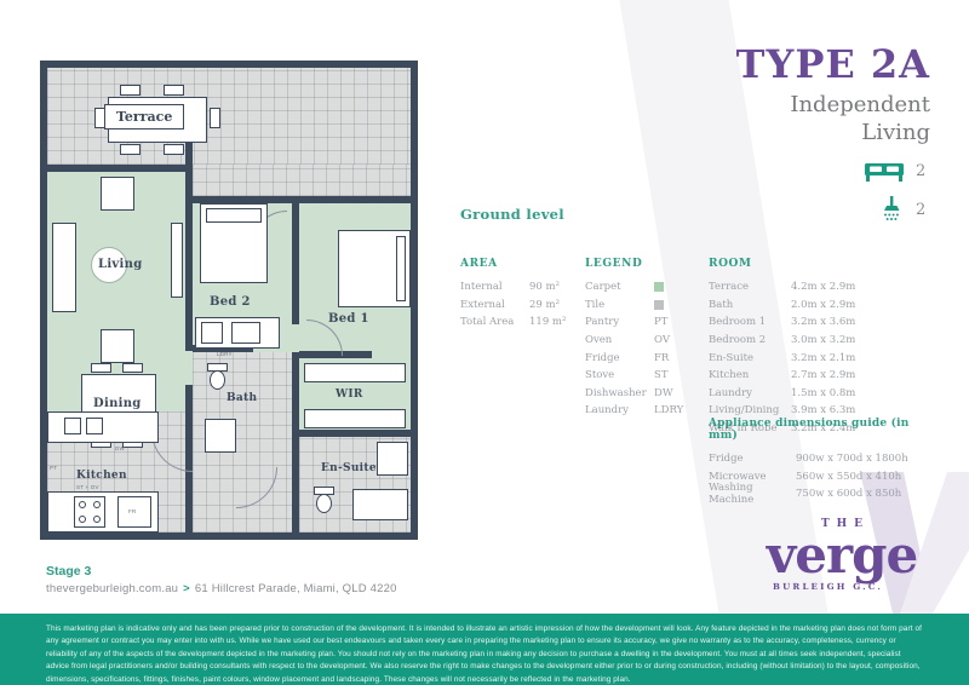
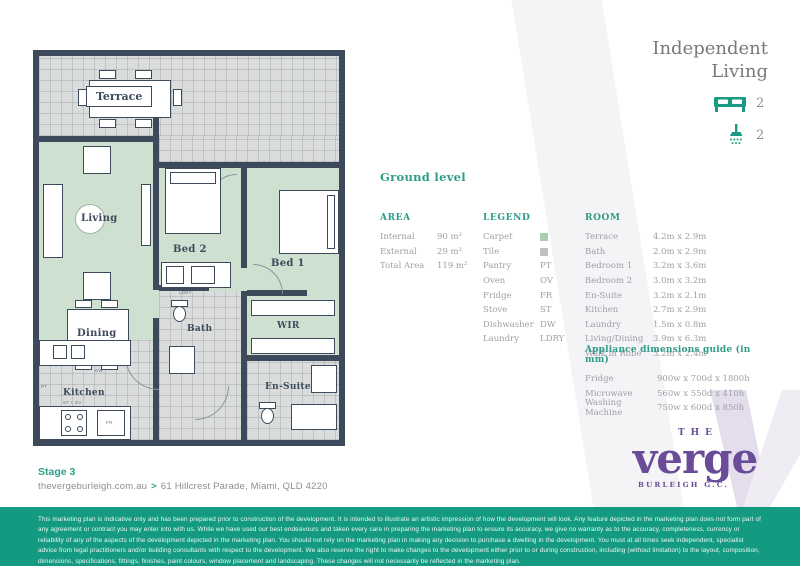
  Terrace
  Living
  Dining
  Bed 2
  Bed 1
  Bath
  Kitchen
  WIR
  En-Suite
- TYPE 2A
  Independent
  Living
  2
  2
  Ground level
  AREA
  Internal
  90 m²
  External
  29 m²
  Total Area
  119 m²
  LEGEND
  Carpet
  Tile
  Pantry
  PT
  Oven
  OV
  Fridge
  FR
  Stove
  ST
  Dishwasher
  DW
  Laundry
  LDRY
  ROOM
  Terrace
  4.2m x 2.9m
  Bath
  2.0m x 2.9m
  Bedroom 1
  3.2m x 3.6m
  Bedroom 2
  3.0m x 3.2m
  En-Suite
  3.2m x 2.1m
  Kitchen
  2.7m x 2.9m
  Laundry
  1.5m x 0.8m
  Living/Dining
  3.9m x 6.3m
  Walk in Robe
  3.2m x 2.4m
  Appliance dimensions guide (in mm)
  Fridge
  900w x 700d x 1800h
  Microwave
  560w x 550d x 410h
  Washing Machine
  750w x 600d x 850h
  Stage 3
  thevergeburleigh.com.au > 61 Hillcrest Parade, Miami, QLD 4220
  THE
  verge
  BURLEIGH G.C.
